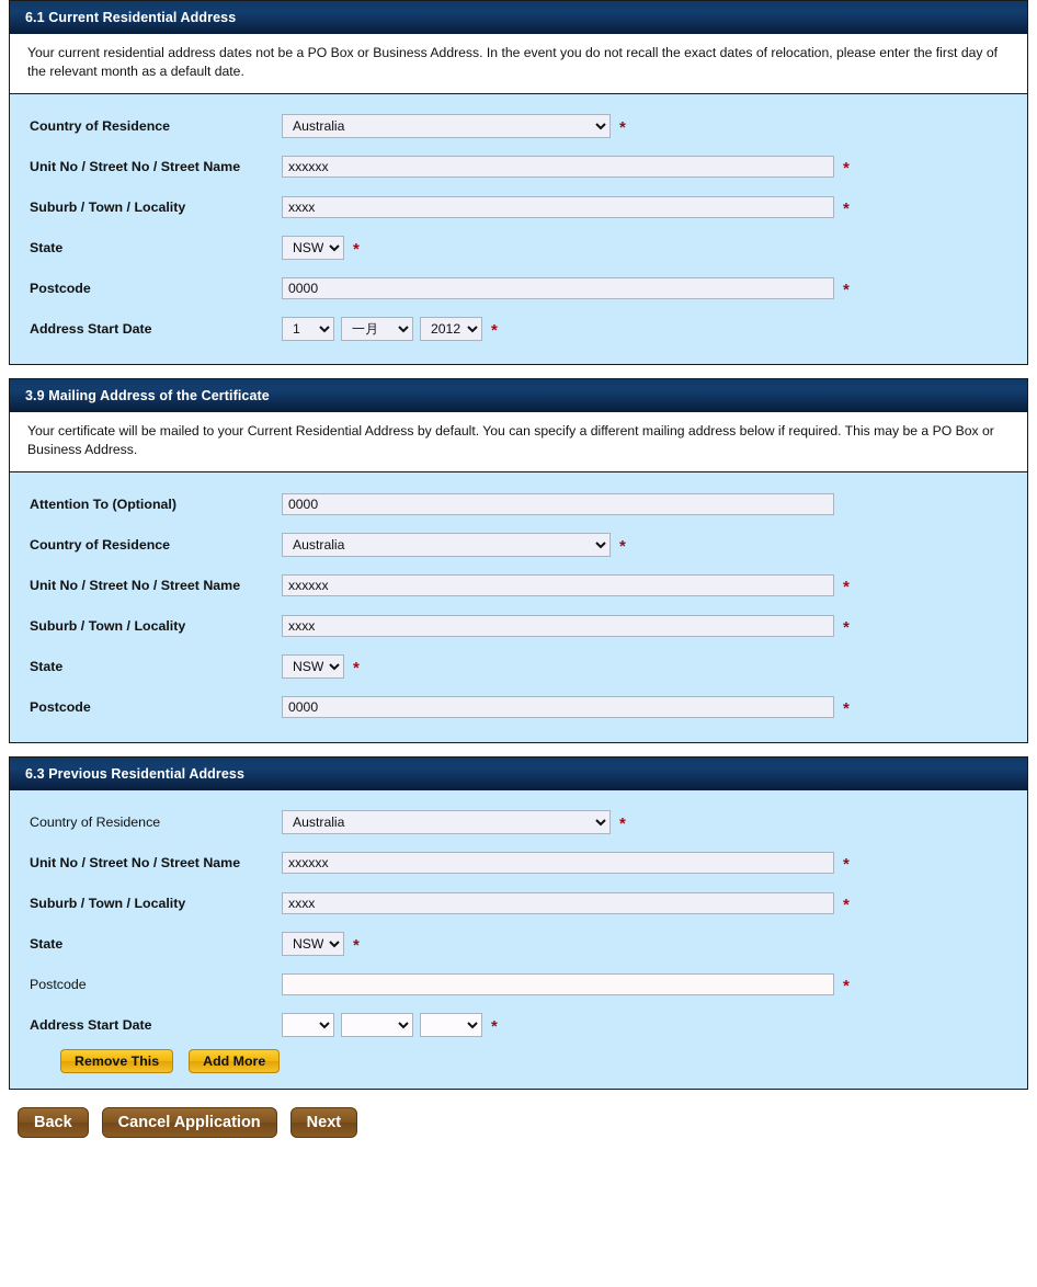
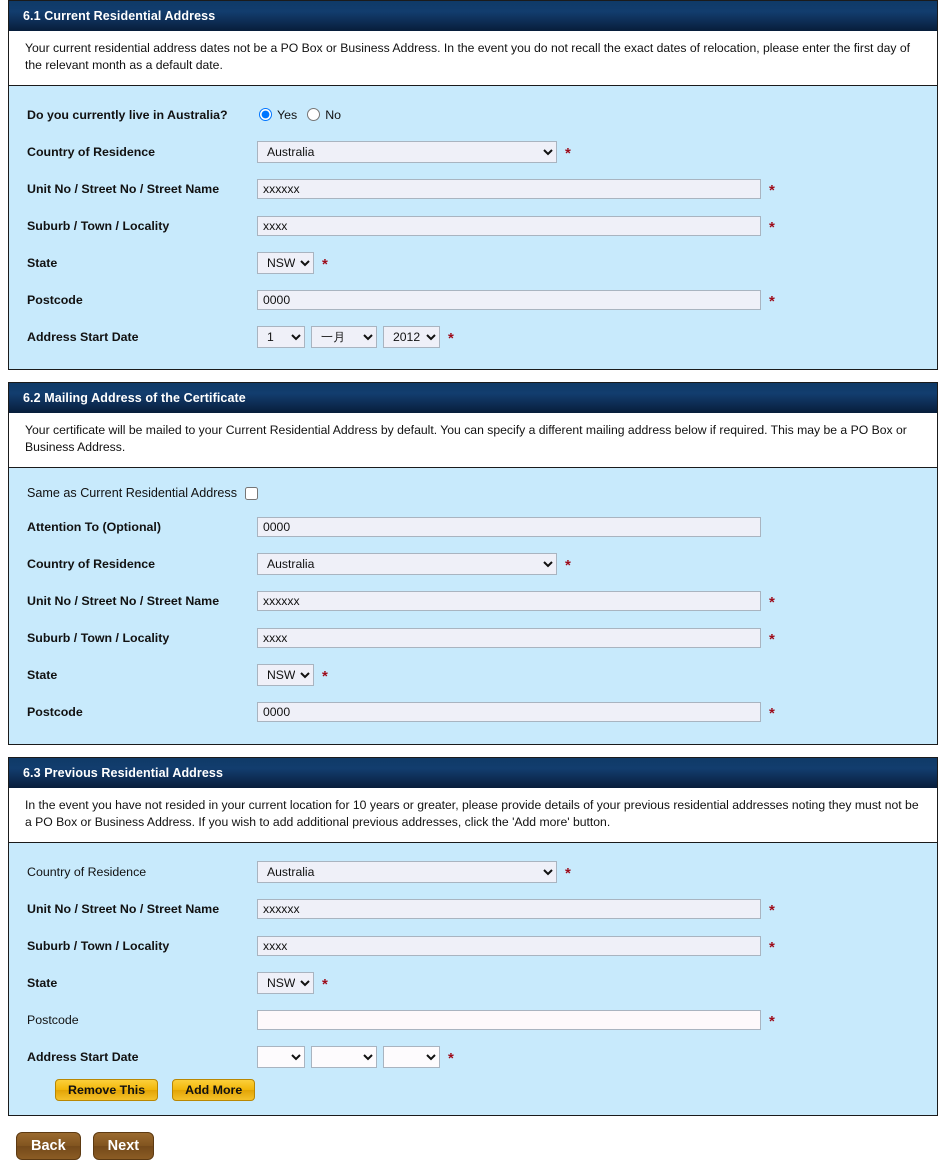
  6.1 Current Residential Address
  Your current residential address dates not be a PO Box or Business Address. In the event you do not recall the exact dates of relocation, please enter the first day of the relevant month as a default date.
+ Do you currently live in Australia?
+ Yes
+ No
  Country of Residence
  Australia
  *
  Unit No / Street No / Street Name
  xxxxxx
  *
  Suburb / Town / Locality
  xxxx
  *
  State
  NSW
  *
  Postcode
  0000
  *
  Address Start Date
  1
  一月
  2012
  *
- 3.9 Mailing Address of the Certificate
+ 6.2 Mailing Address of the Certificate
  Your certificate will be mailed to your Current Residential Address by default. You can specify a different mailing address below if required. This may be a PO Box or Business Address.
+ Same as Current Residential Address
  Attention To (Optional)
  0000
  Country of Residence
  Australia
  *
  Unit No / Street No / Street Name
  xxxxxx
  *
  Suburb / Town / Locality
  xxxx
  *
  State
  NSW
  *
  Postcode
  0000
  *
  6.3 Previous Residential Address
+ In the event you have not resided in your current location for 10 years or greater, please provide details of your previous residential addresses noting they must not be a PO Box or Business Address. If you wish to add additional previous addresses, click the 'Add more' button.
  Country of Residence
  Australia
  *
  Unit No / Street No / Street Name
  xxxxxx
  *
  Suburb / Town / Locality
  xxxx
  *
  State
  NSW
  *
  Postcode
  *
  Address Start Date
  *
  Remove This
  Add More
  Back
- Cancel Application
  Next
